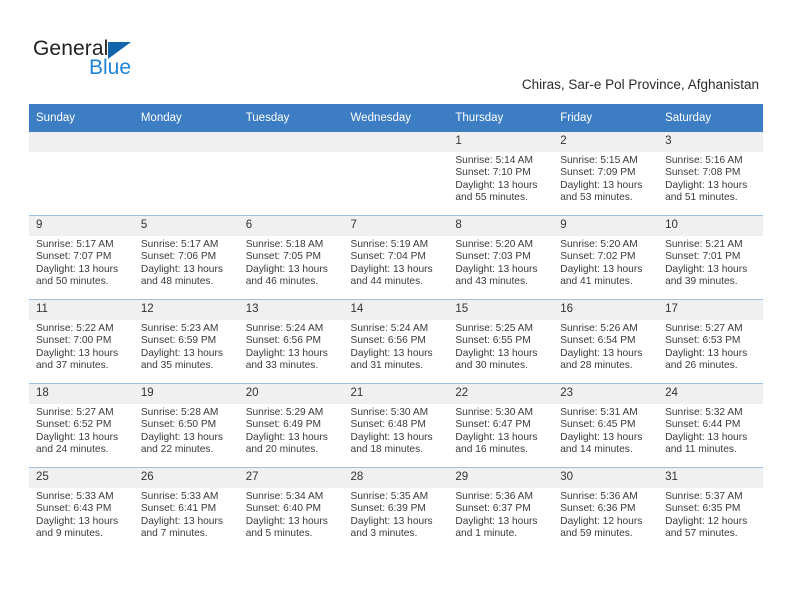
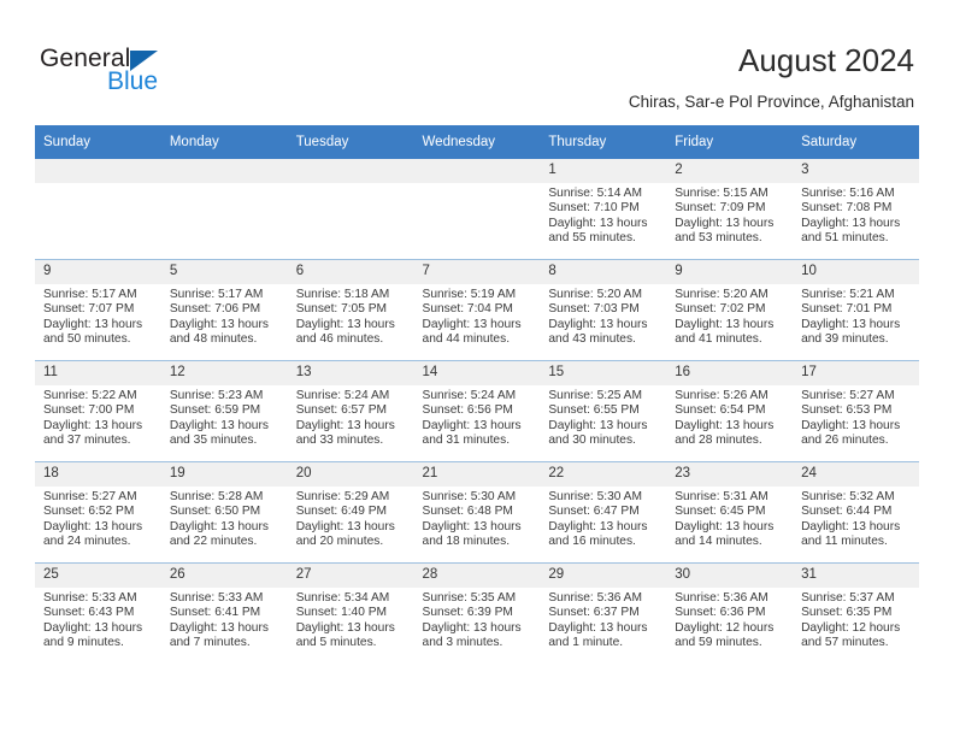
  General
  Blue
+ August 2024
  Chiras, Sar-e Pol Province, Afghanistan
  Sunday	Monday	Tuesday	Wednesday	Thursday	Friday	Saturday
  				1Sunrise: 5:14 AMSunset: 7:10 PMDaylight: 13 hoursand 55 minutes.	2Sunrise: 5:15 AMSunset: 7:09 PMDaylight: 13 hoursand 53 minutes.	3Sunrise: 5:16 AMSunset: 7:08 PMDaylight: 13 hoursand 51 minutes.
  9Sunrise: 5:17 AMSunset: 7:07 PMDaylight: 13 hoursand 50 minutes.	5Sunrise: 5:17 AMSunset: 7:06 PMDaylight: 13 hoursand 48 minutes.	6Sunrise: 5:18 AMSunset: 7:05 PMDaylight: 13 hoursand 46 minutes.	7Sunrise: 5:19 AMSunset: 7:04 PMDaylight: 13 hoursand 44 minutes.	8Sunrise: 5:20 AMSunset: 7:03 PMDaylight: 13 hoursand 43 minutes.	9Sunrise: 5:20 AMSunset: 7:02 PMDaylight: 13 hoursand 41 minutes.	10Sunrise: 5:21 AMSunset: 7:01 PMDaylight: 13 hoursand 39 minutes.
- 11Sunrise: 5:22 AMSunset: 7:00 PMDaylight: 13 hoursand 37 minutes.	12Sunrise: 5:23 AMSunset: 6:59 PMDaylight: 13 hoursand 35 minutes.	13Sunrise: 5:24 AMSunset: 6:56 PMDaylight: 13 hoursand 33 minutes.	14Sunrise: 5:24 AMSunset: 6:56 PMDaylight: 13 hoursand 31 minutes.	15Sunrise: 5:25 AMSunset: 6:55 PMDaylight: 13 hoursand 30 minutes.	16Sunrise: 5:26 AMSunset: 6:54 PMDaylight: 13 hoursand 28 minutes.	17Sunrise: 5:27 AMSunset: 6:53 PMDaylight: 13 hoursand 26 minutes.
+ 11Sunrise: 5:22 AMSunset: 7:00 PMDaylight: 13 hoursand 37 minutes.	12Sunrise: 5:23 AMSunset: 6:59 PMDaylight: 13 hoursand 35 minutes.	13Sunrise: 5:24 AMSunset: 6:57 PMDaylight: 13 hoursand 33 minutes.	14Sunrise: 5:24 AMSunset: 6:56 PMDaylight: 13 hoursand 31 minutes.	15Sunrise: 5:25 AMSunset: 6:55 PMDaylight: 13 hoursand 30 minutes.	16Sunrise: 5:26 AMSunset: 6:54 PMDaylight: 13 hoursand 28 minutes.	17Sunrise: 5:27 AMSunset: 6:53 PMDaylight: 13 hoursand 26 minutes.
  18Sunrise: 5:27 AMSunset: 6:52 PMDaylight: 13 hoursand 24 minutes.	19Sunrise: 5:28 AMSunset: 6:50 PMDaylight: 13 hoursand 22 minutes.	20Sunrise: 5:29 AMSunset: 6:49 PMDaylight: 13 hoursand 20 minutes.	21Sunrise: 5:30 AMSunset: 6:48 PMDaylight: 13 hoursand 18 minutes.	22Sunrise: 5:30 AMSunset: 6:47 PMDaylight: 13 hoursand 16 minutes.	23Sunrise: 5:31 AMSunset: 6:45 PMDaylight: 13 hoursand 14 minutes.	24Sunrise: 5:32 AMSunset: 6:44 PMDaylight: 13 hoursand 11 minutes.
- 25Sunrise: 5:33 AMSunset: 6:43 PMDaylight: 13 hoursand 9 minutes.	26Sunrise: 5:33 AMSunset: 6:41 PMDaylight: 13 hoursand 7 minutes.	27Sunrise: 5:34 AMSunset: 6:40 PMDaylight: 13 hoursand 5 minutes.	28Sunrise: 5:35 AMSunset: 6:39 PMDaylight: 13 hoursand 3 minutes.	29Sunrise: 5:36 AMSunset: 6:37 PMDaylight: 13 hoursand 1 minute.	30Sunrise: 5:36 AMSunset: 6:36 PMDaylight: 12 hoursand 59 minutes.	31Sunrise: 5:37 AMSunset: 6:35 PMDaylight: 12 hoursand 57 minutes.
+ 25Sunrise: 5:33 AMSunset: 6:43 PMDaylight: 13 hoursand 9 minutes.	26Sunrise: 5:33 AMSunset: 6:41 PMDaylight: 13 hoursand 7 minutes.	27Sunrise: 5:34 AMSunset: 1:40 PMDaylight: 13 hoursand 5 minutes.	28Sunrise: 5:35 AMSunset: 6:39 PMDaylight: 13 hoursand 3 minutes.	29Sunrise: 5:36 AMSunset: 6:37 PMDaylight: 13 hoursand 1 minute.	30Sunrise: 5:36 AMSunset: 6:36 PMDaylight: 12 hoursand 59 minutes.	31Sunrise: 5:37 AMSunset: 6:35 PMDaylight: 12 hoursand 57 minutes.
